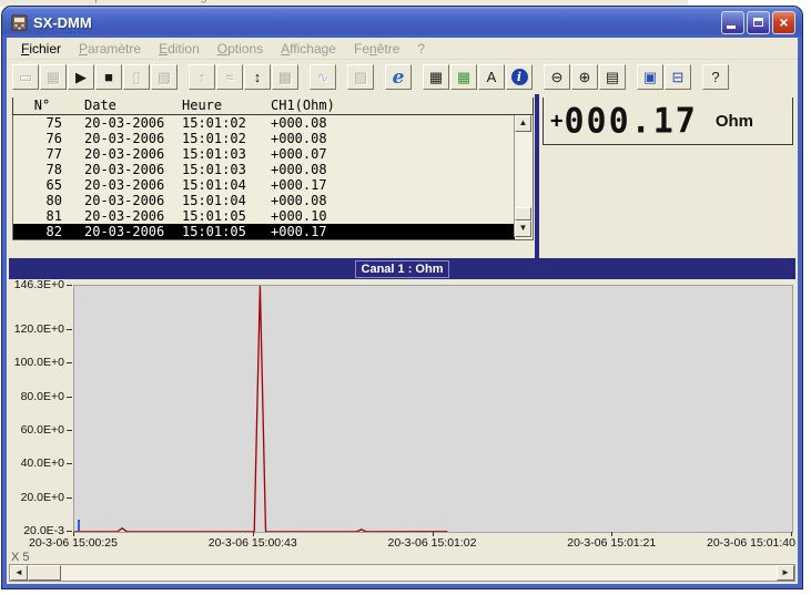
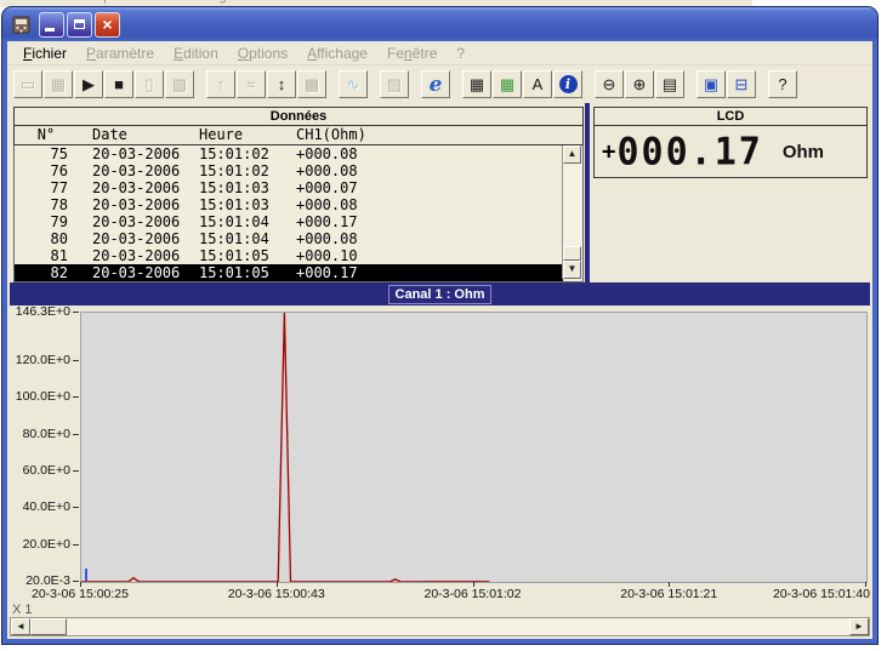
- SX-DMM
  ×
  Fichier
  Paramètre
  Edition
  Options
  Affichage
  Fenêtre
  ?
  ▭
  ▦
  ▶
  ■
  ▯
  ▧
  ↑
  ≈
  ↕
  ▩
  ∿
  ▨
  e
  ▦
  ▦
  A
  i
  ⊖
  ⊕
  ▤
  ▣
  ⊟
  ?
+ Données
  N°
  Date
  Heure
  CH1(Ohm)
  75
  20-03-2006
  15:01:02
  +000.08
  76
  20-03-2006
  15:01:02
  +000.08
  77
  20-03-2006
  15:01:03
  +000.07
  78
  20-03-2006
  15:01:03
  +000.08
- 65
+ 79
  20-03-2006
  15:01:04
  +000.17
  80
  20-03-2006
  15:01:04
  +000.08
  81
  20-03-2006
  15:01:05
  +000.10
  82
  20-03-2006
  15:01:05
  +000.17
  ▲
  ▼
+ LCD
  +
  000.17
  Ohm
  Canal 1 : Ohm
- X 5
+ X 1
  ◄
  ►
  146.3E+0
  120.0E+0
  100.0E+0
  80.0E+0
  60.0E+0
  40.0E+0
  20.0E+0
  20.0E-3
  20-3-06 15:00:25
  20-3-06 15:00:43
  20-3-06 15:01:02
  20-3-06 15:01:21
  20-3-06 15:01:40
